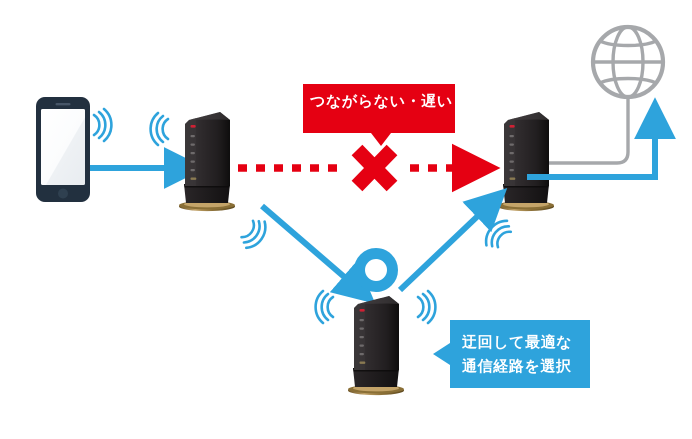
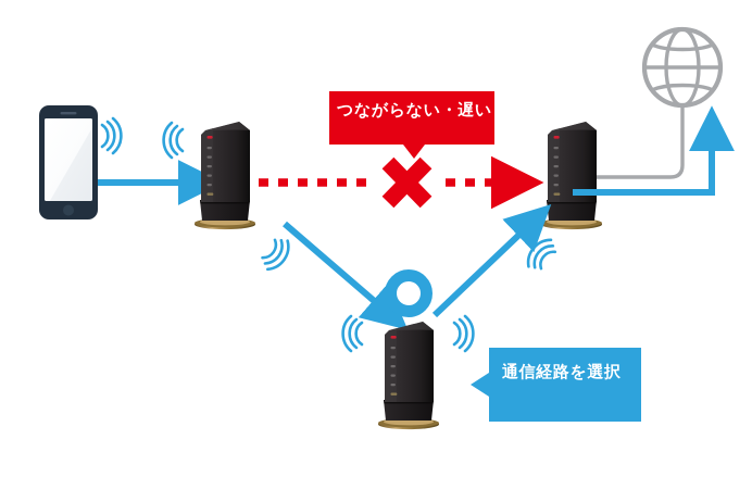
  つながらない・遅い
- 迂回して最適な
  通信経路を選択
